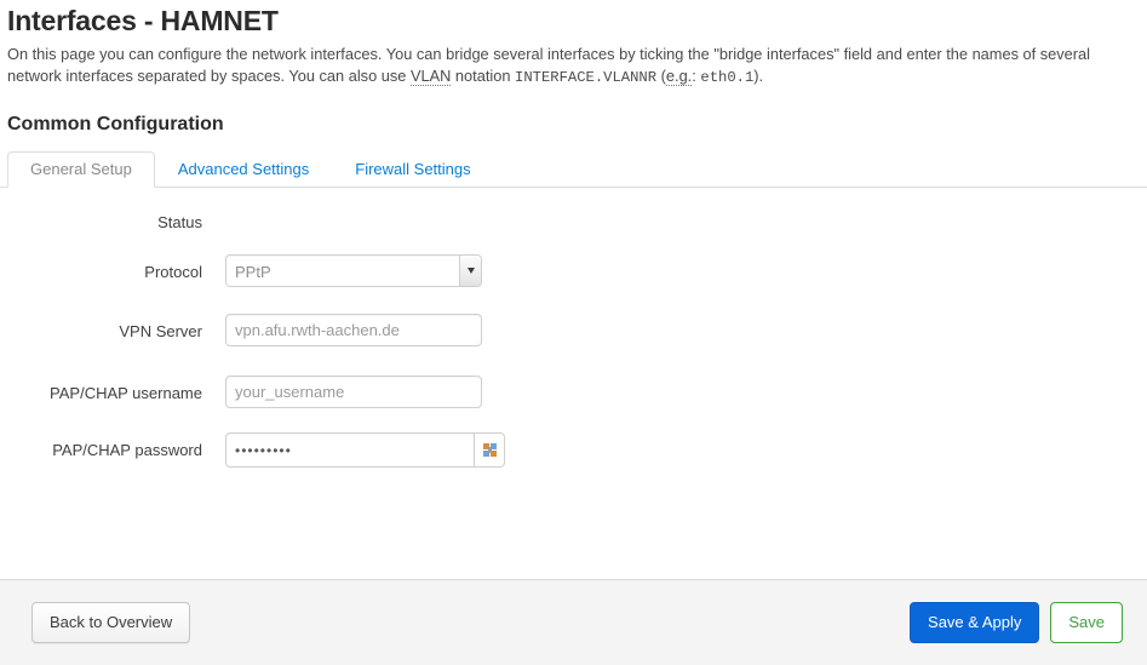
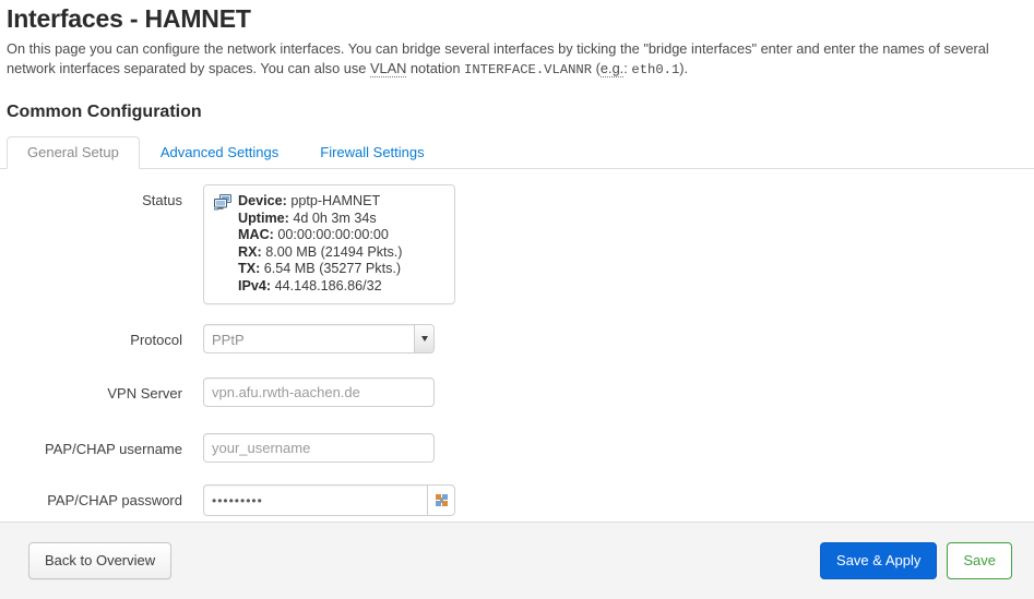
  Interfaces - HAMNET
- On this page you can configure the network interfaces. You can bridge several interfaces by ticking the "bridge interfaces" field and enter the names of several network interfaces separated by spaces. You can also use VLAN notation INTERFACE.VLANNR (e.g.: eth0.1).
+ On this page you can configure the network interfaces. You can bridge several interfaces by ticking the "bridge interfaces" enter and enter the names of several network interfaces separated by spaces. You can also use VLAN notation INTERFACE.VLANNR (e.g.: eth0.1).
  Common Configuration
  General Setup
  Advanced Settings
  Firewall Settings
  Status
+ Device: pptp-HAMNET
+ Uptime: 4d 0h 3m 34s
+ MAC: 00:00:00:00:00:00
+ RX: 8.00 MB (21494 Pkts.)
+ TX: 6.54 MB (35277 Pkts.)
+ IPv4: 44.148.186.86/32
  Protocol
  PPtP
  VPN Server
  vpn.afu.rwth-aachen.de
  PAP/CHAP username
  your_username
  PAP/CHAP password
  •••••••••
  Back to Overview
  Save & Apply
  Save
